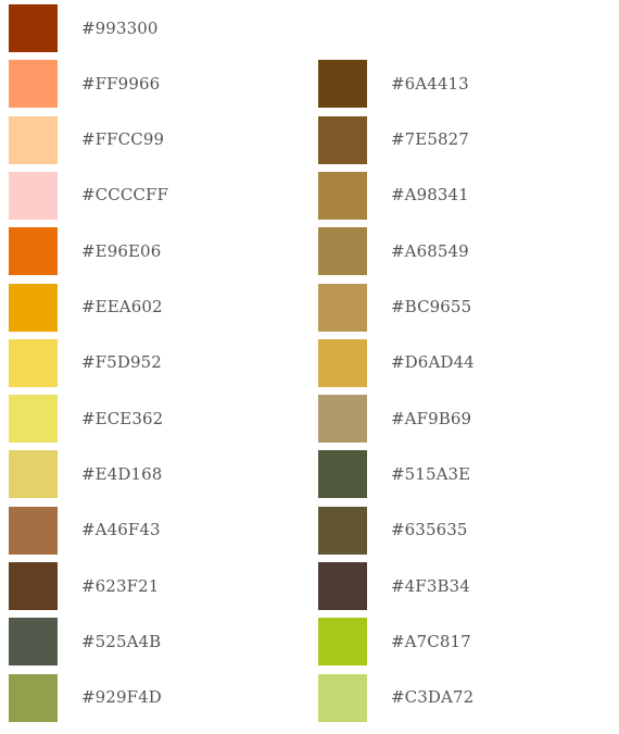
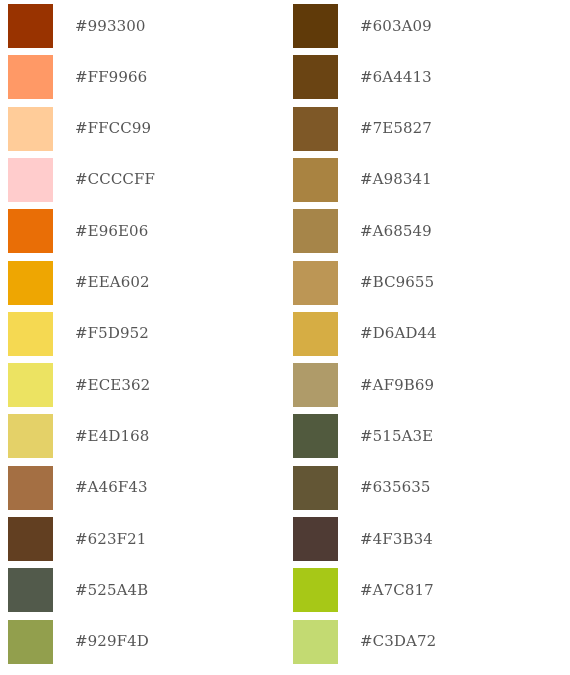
  #993300
  #FF9966
  #FFCC99
  #CCCCFF
  #E96E06
  #EEA602
  #F5D952
  #ECE362
  #E4D168
  #A46F43
  #623F21
  #525A4B
  #929F4D
+ #603A09
  #6A4413
  #7E5827
  #A98341
  #A68549
  #BC9655
  #D6AD44
  #AF9B69
  #515A3E
  #635635
  #4F3B34
  #A7C817
  #C3DA72
